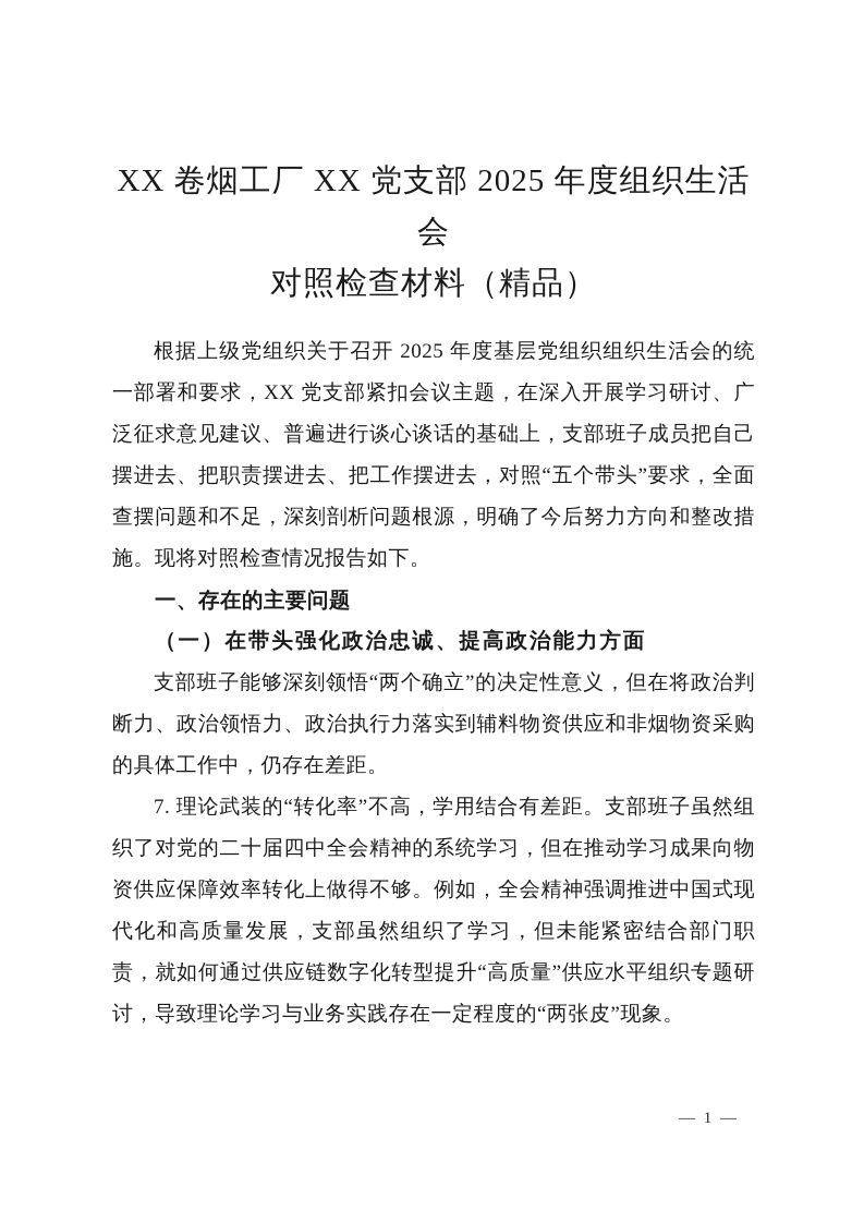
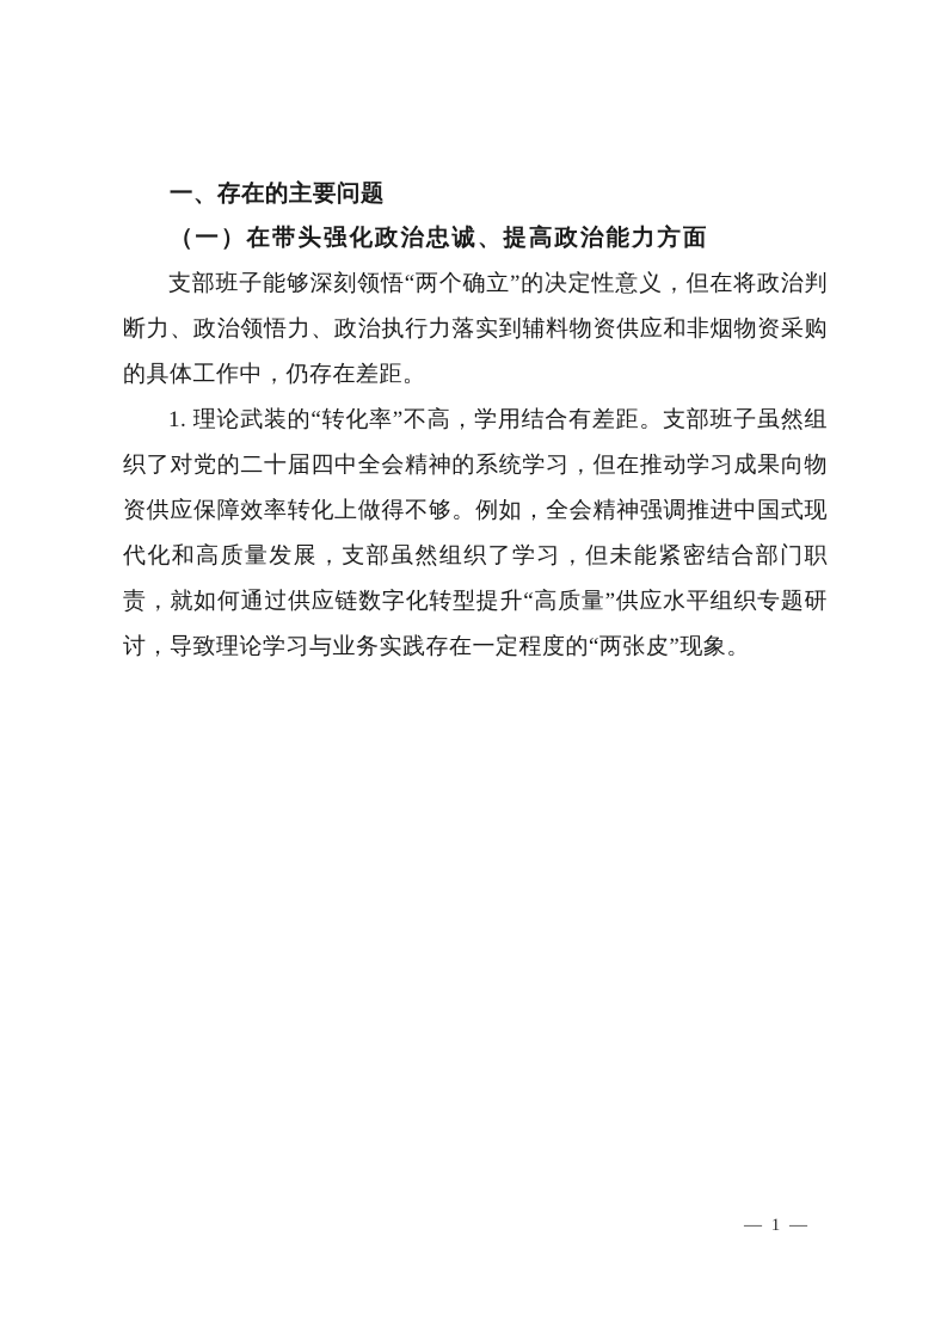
- XX 卷烟工厂 XX 党支部 2025 年度组织生活会
- 对照检查材料（精品）
- 根据上级党组织关于召开 2025 年度基层党组织组织生活会的统一部署和要求，XX 党支部紧扣会议主题，在深入开展学习研讨、广泛征求意见建议、普遍进行谈心谈话的基础上，支部班子成员把自己摆进去、把职责摆进去、把工作摆进去，对照“五个带头”要求，全面查摆问题和不足，深刻剖析问题根源，明确了今后努力方向和整改措施。现将对照检查情况报告如下。
  一、存在的主要问题
  （一）在带头强化政治忠诚、提高政治能力方面
  支部班子能够深刻领悟“两个确立”的决定性意义，但在将政治判断力、政治领悟力、政治执行力落实到辅料物资供应和非烟物资采购的具体工作中，仍存在差距。
- 7. 理论武装的“转化率”不高，学用结合有差距。支部班子虽然组织了对党的二十届四中全会精神的系统学习，但在推动学习成果向物资供应保障效率转化上做得不够。例如，全会精神强调推进中国式现代化和高质量发展，支部虽然组织了学习，但未能紧密结合部门职责，就如何通过供应链数字化转型提升“高质量”供应水平组织专题研讨，导致理论学习与业务实践存在一定程度的“两张皮”现象。
+ 1. 理论武装的“转化率”不高，学用结合有差距。支部班子虽然组织了对党的二十届四中全会精神的系统学习，但在推动学习成果向物资供应保障效率转化上做得不够。例如，全会精神强调推进中国式现代化和高质量发展，支部虽然组织了学习，但未能紧密结合部门职责，就如何通过供应链数字化转型提升“高质量”供应水平组织专题研讨，导致理论学习与业务实践存在一定程度的“两张皮”现象。
  — 1 —
